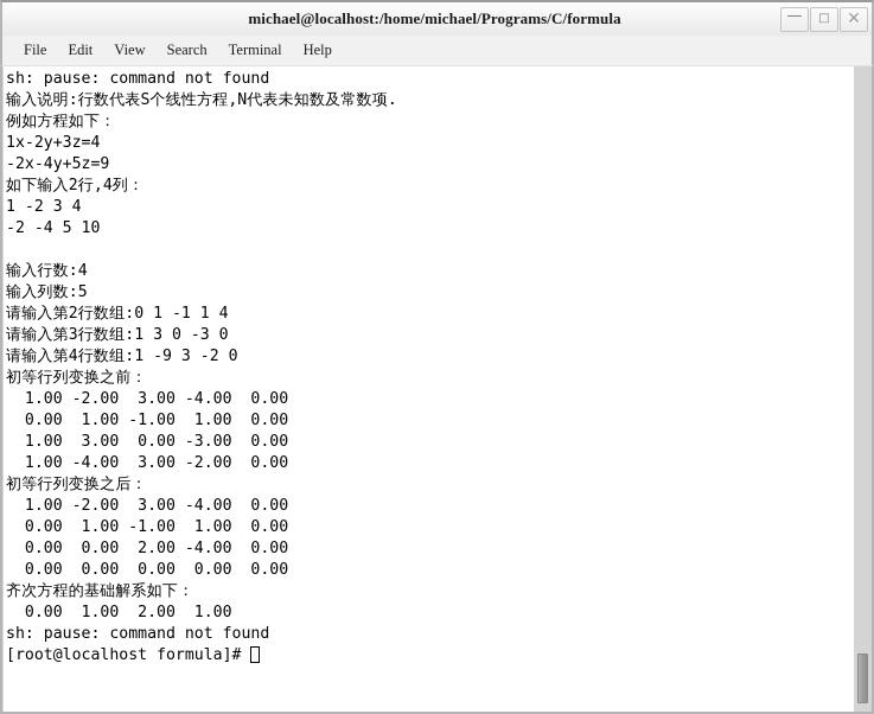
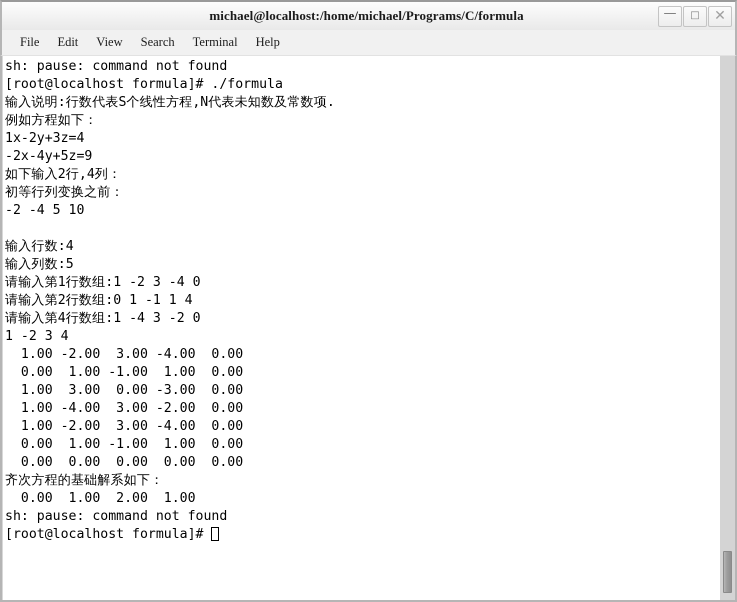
  michael@localhost:/home/michael/Programs/C/formula
  —
  □
  ✕
  File
  Edit
  View
  Search
  Terminal
  Help
  sh: pause: command not found
+ [root@localhost formula]# ./formula
  输入说明:行数代表S个线性方程,N代表未知数及常数项.
  例如方程如下：
  1x-2y+3z=4
  -2x-4y+5z=9
  如下输入2行,4列：
- 1 -2 3 4
+ 初等行列变换之前：
  -2 -4 5 10
  输入行数:4
  输入列数:5
+ 请输入第1行数组:1 -2 3 -4 0
  请输入第2行数组:0 1 -1 1 4
- 请输入第3行数组:1 3 0 -3 0
- 请输入第4行数组:1 -9 3 -2 0
+ 请输入第4行数组:1 -4 3 -2 0
- 初等行列变换之前：
+ 1 -2 3 4
  1.00 -2.00 3.00 -4.00 0.00
  0.00 1.00 -1.00 1.00 0.00
  1.00 3.00 0.00 -3.00 0.00
  1.00 -4.00 3.00 -2.00 0.00
- 初等行列变换之后：
  1.00 -2.00 3.00 -4.00 0.00
  0.00 1.00 -1.00 1.00 0.00
- 0.00 0.00 2.00 -4.00 0.00
  0.00 0.00 0.00 0.00 0.00
  齐次方程的基础解系如下：
  0.00 1.00 2.00 1.00
  sh: pause: command not found
  [root@localhost formula]#
